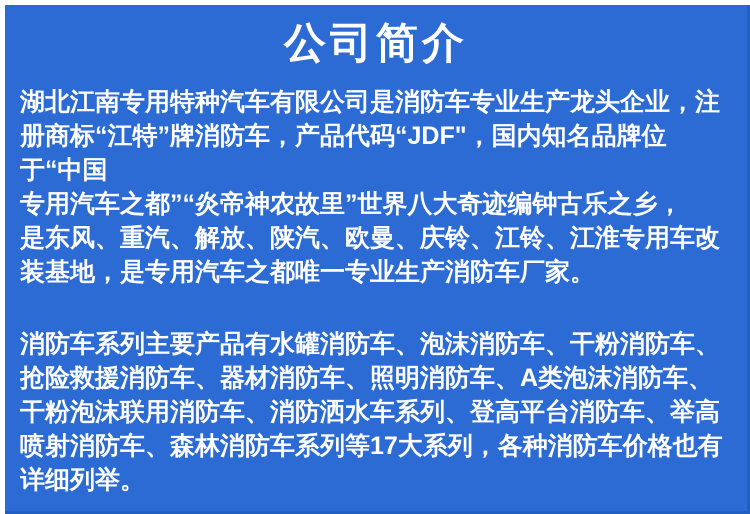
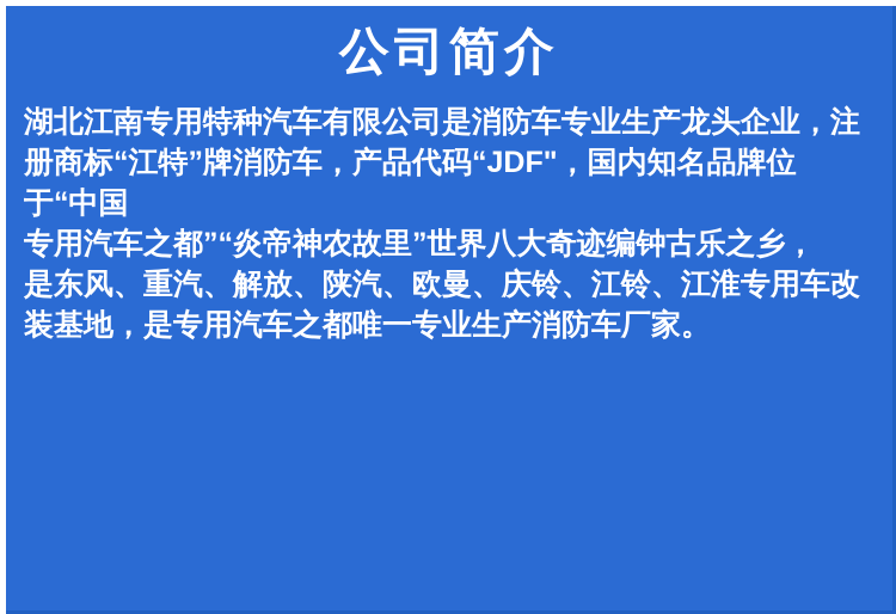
  公司简介
  湖北江南专用特种汽车有限公司是消防车专业生产龙头企业，注
  册商标“江特”牌消防车，产品代码“JDF"，国内知名品牌位
  于“中国
  专用汽车之都”“炎帝神农故里”世界八大奇迹编钟古乐之乡，
  是东风、重汽、解放、陕汽、欧曼、庆铃、江铃、江淮专用车改
  装基地，是专用汽车之都唯一专业生产消防车厂家。
- 消防车系列主要产品有水罐消防车、泡沫消防车、干粉消防车、
- 抢险救援消防车、器材消防车、照明消防车、A类泡沫消防车、
- 干粉泡沫联用消防车、消防洒水车系列、登高平台消防车、举高
- 喷射消防车、森林消防车系列等17大系列，各种消防车价格也有
- 详细列举。
